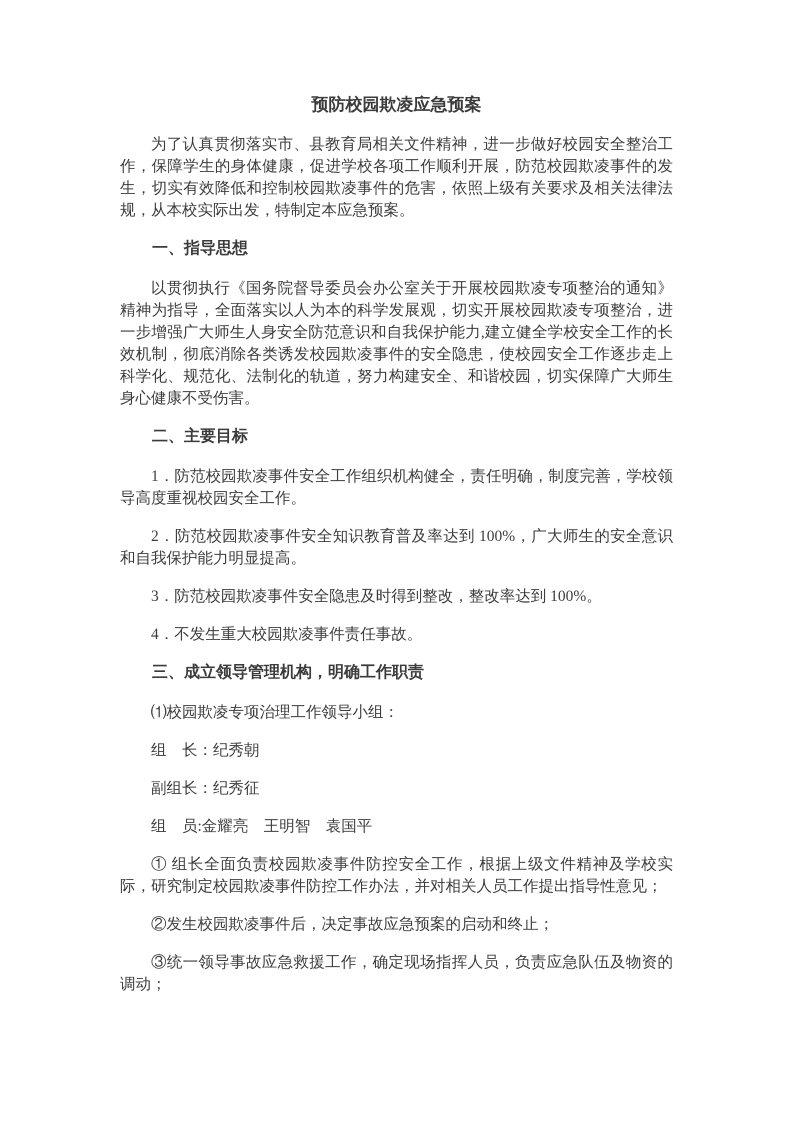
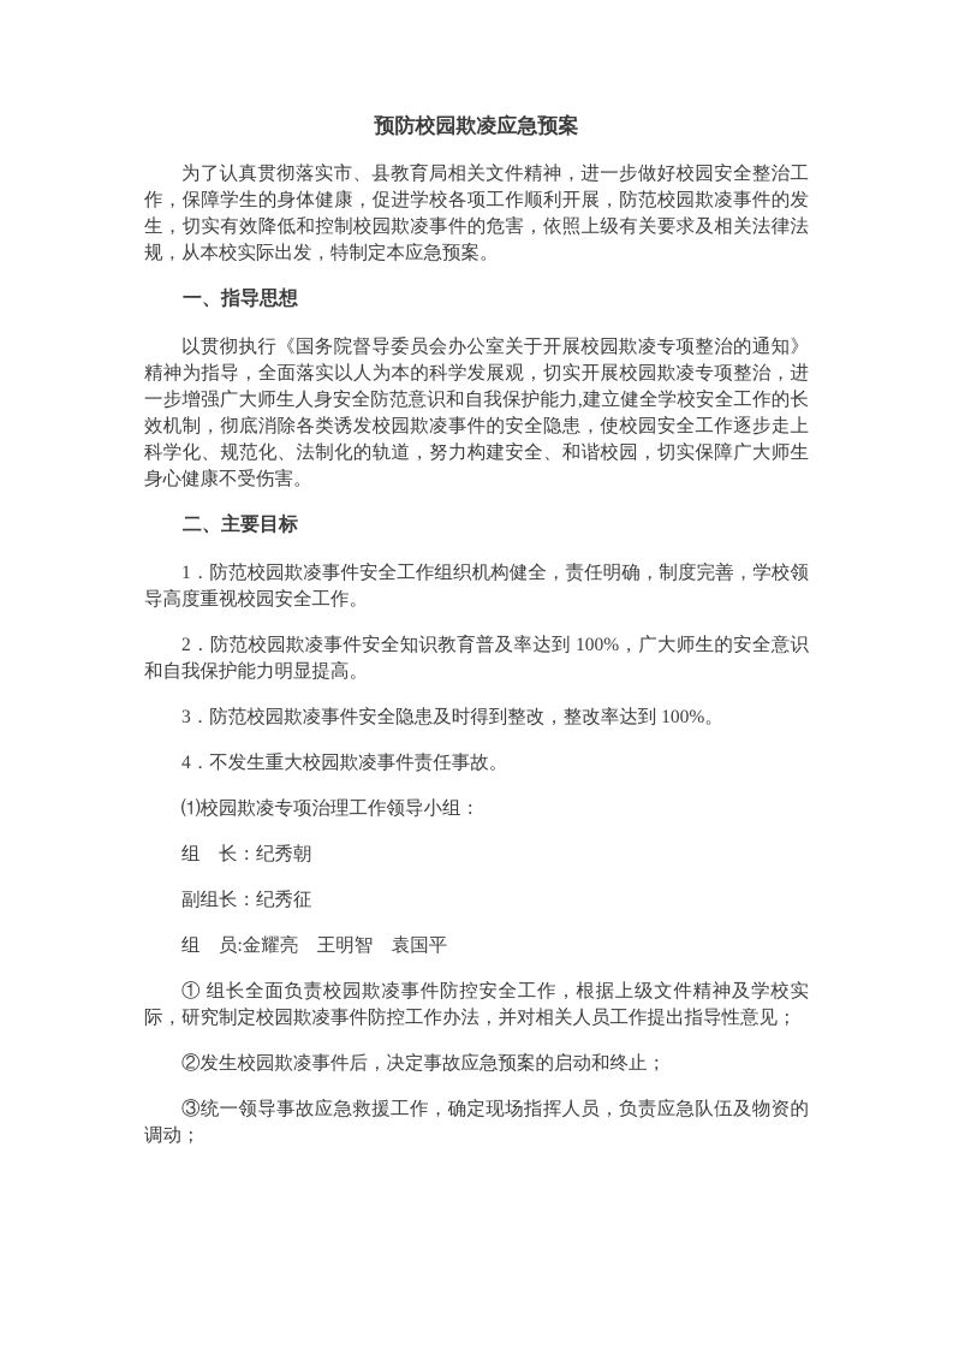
  预防校园欺凌应急预案
  为了认真贯彻落实市、县教育局相关文件精神，进一步做好校园安全整治工作，保障学生的身体健康，促进学校各项工作顺利开展，防范校园欺凌事件的发生，切实有效降低和控制校园欺凌事件的危害，依照上级有关要求及相关法律法规，从本校实际出发，特制定本应急预案。
  一、指导思想
  以贯彻执行《国务院督导委员会办公室关于开展校园欺凌专项整治的通知》精神为指导，全面落实以人为本的科学发展观，切实开展校园欺凌专项整治，进一步增强广大师生人身安全防范意识和自我保护能力,建立健全学校安全工作的长效机制，彻底消除各类诱发校园欺凌事件的安全隐患，使校园安全工作逐步走上科学化、规范化、法制化的轨道，努力构建安全、和谐校园，切实保障广大师生身心健康不受伤害。
  二、主要目标
  1．防范校园欺凌事件安全工作组织机构健全，责任明确，制度完善，学校领导高度重视校园安全工作。
  2．防范校园欺凌事件安全知识教育普及率达到 100%，广大师生的安全意识和自我保护能力明显提高。
  3．防范校园欺凌事件安全隐患及时得到整改，整改率达到 100%。
  4．不发生重大校园欺凌事件责任事故。
- 三、成立领导管理机构，明确工作职责
  ⑴校园欺凌专项治理工作领导小组：
  组 长：纪秀朝
  副组长：纪秀征
  组 员:金耀亮 王明智 袁国平
  ① 组长全面负责校园欺凌事件防控安全工作，根据上级文件精神及学校实际，研究制定校园欺凌事件防控工作办法，并对相关人员工作提出指导性意见；
  ②发生校园欺凌事件后，决定事故应急预案的启动和终止；
  ③统一领导事故应急救援工作，确定现场指挥人员，负责应急队伍及物资的调动；
